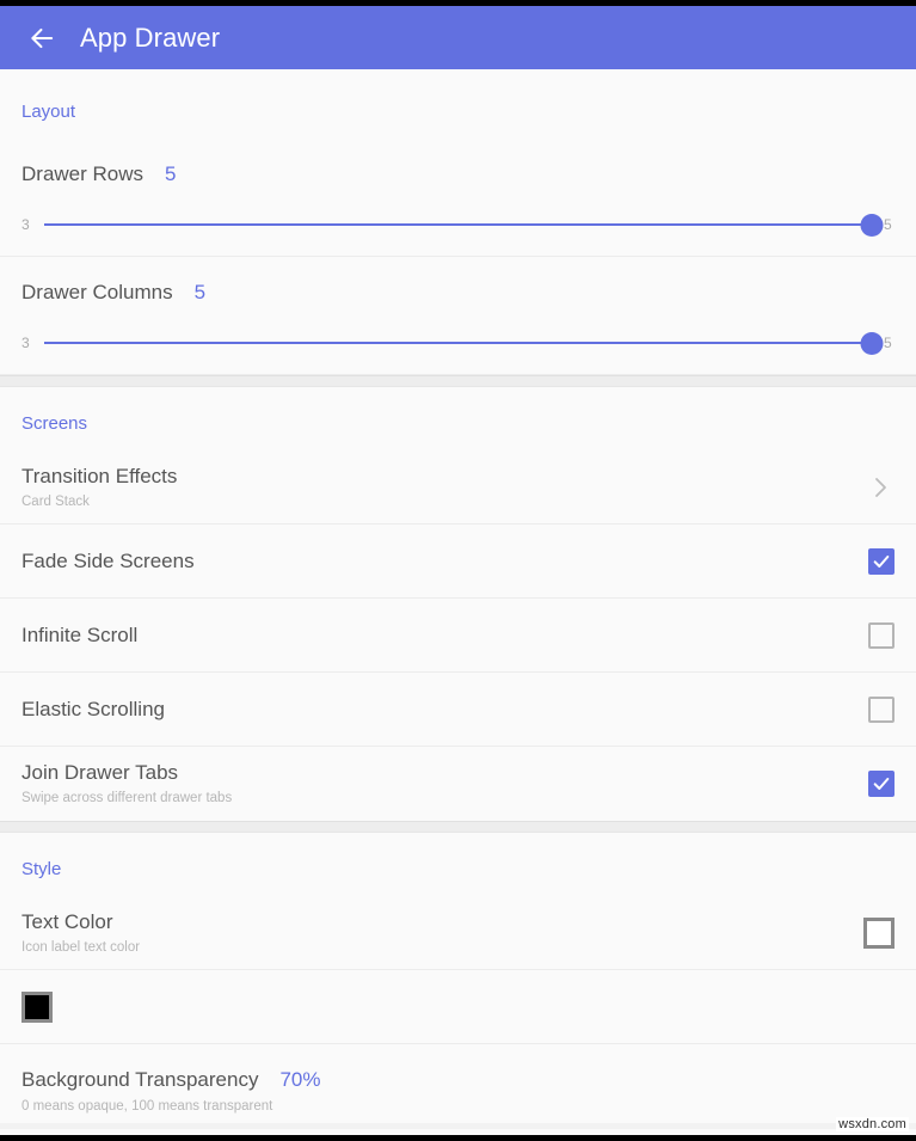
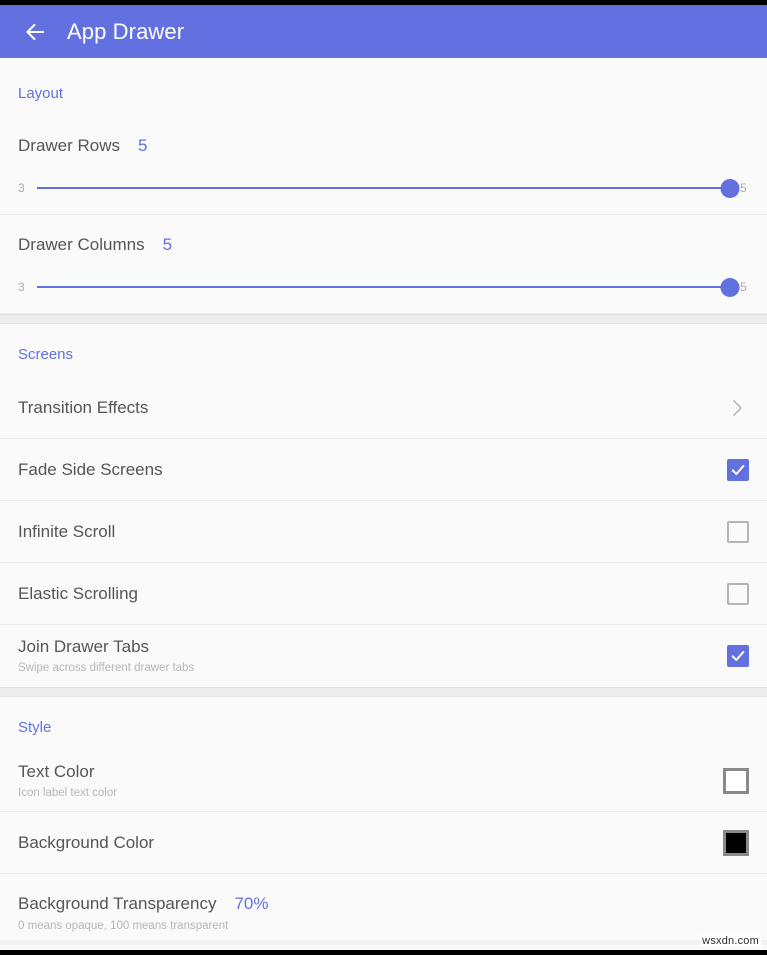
  App Drawer
  Layout
  Drawer Rows
  5
  3
  5
  Drawer Columns
  5
  3
  5
  Screens
  Transition Effects
- Card Stack
  Fade Side Screens
  Infinite Scroll
  Elastic Scrolling
  Join Drawer Tabs
  Swipe across different drawer tabs
  Style
  Text Color
  Icon label text color
+ Background Color
  Background Transparency
  70%
  0 means opaque, 100 means transparent
  wsxdn.com
